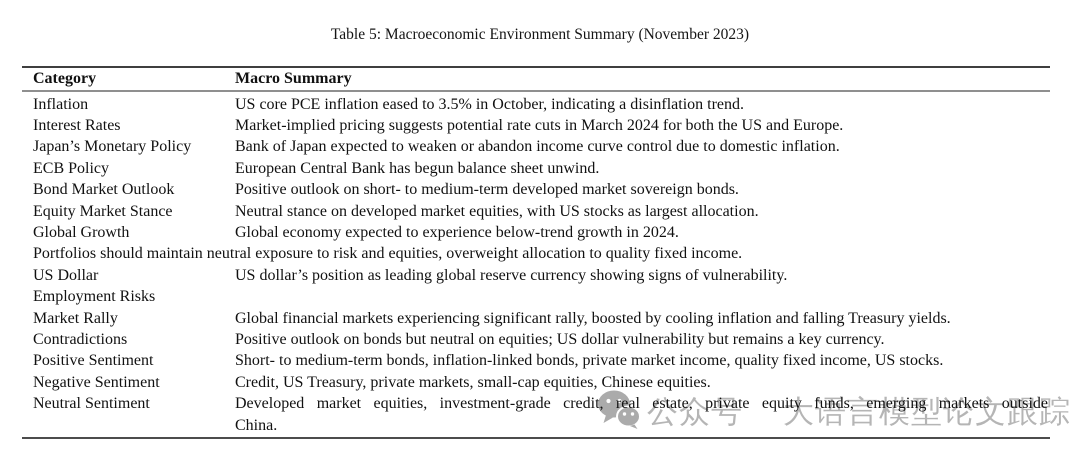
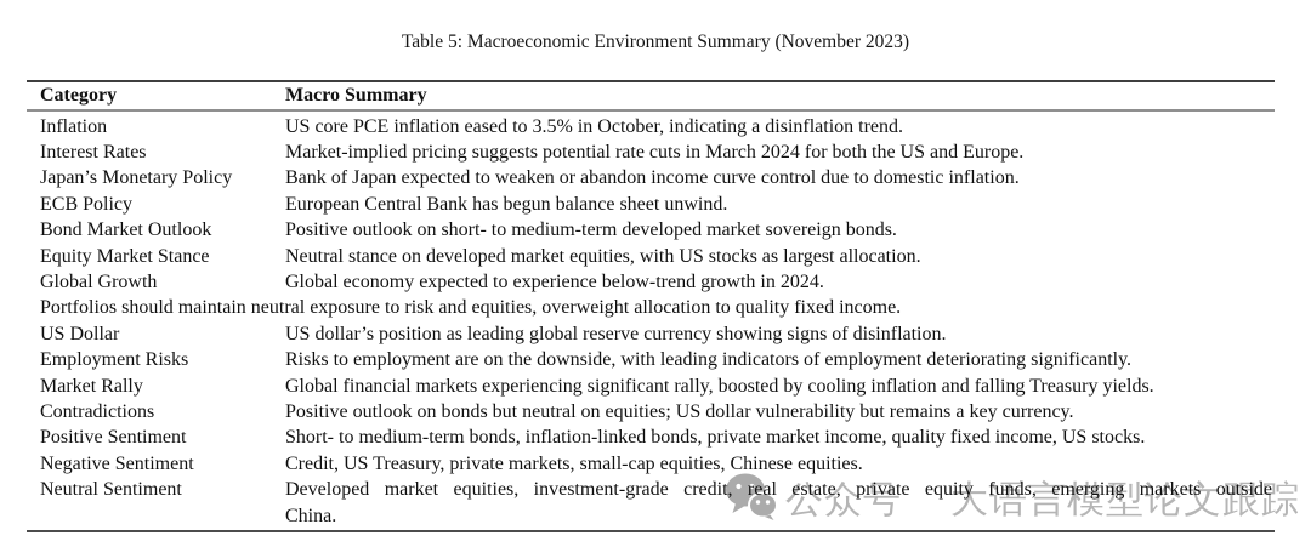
  公众号
  大语言模型论文跟踪
  Table 5: Macroeconomic Environment Summary (November 2023)
  Category
  Macro Summary
  Inflation
  US core PCE inflation eased to 3.5% in October, indicating a disinflation trend.
  Interest Rates
  Market-implied pricing suggests potential rate cuts in March 2024 for both the US and Europe.
  Japan’s Monetary Policy
  Bank of Japan expected to weaken or abandon income curve control due to domestic inflation.
  ECB Policy
  European Central Bank has begun balance sheet unwind.
  Bond Market Outlook
  Positive outlook on short- to medium-term developed market sovereign bonds.
  Equity Market Stance
  Neutral stance on developed market equities, with US stocks as largest allocation.
  Global Growth
  Global economy expected to experience below-trend growth in 2024.
  Portfolios should maintain neutral exposure to risk and equities, overweight allocation to quality fixed income.
  US Dollar
- US dollar’s position as leading global reserve currency showing signs of vulnerability.
+ US dollar’s position as leading global reserve currency showing signs of disinflation.
  Employment Risks
+ Risks to employment are on the downside, with leading indicators of employment deteriorating significantly.
  Market Rally
  Global financial markets experiencing significant rally, boosted by cooling inflation and falling Treasury yields.
  Contradictions
  Positive outlook on bonds but neutral on equities; US dollar vulnerability but remains a key currency.
  Positive Sentiment
  Short- to medium-term bonds, inflation-linked bonds, private market income, quality fixed income, US stocks.
  Negative Sentiment
  Credit, US Treasury, private markets, small-cap equities, Chinese equities.
  Neutral Sentiment
  Developed market equities, investment-grade credit, real estate, private equity funds, emerging markets outside
  China.
